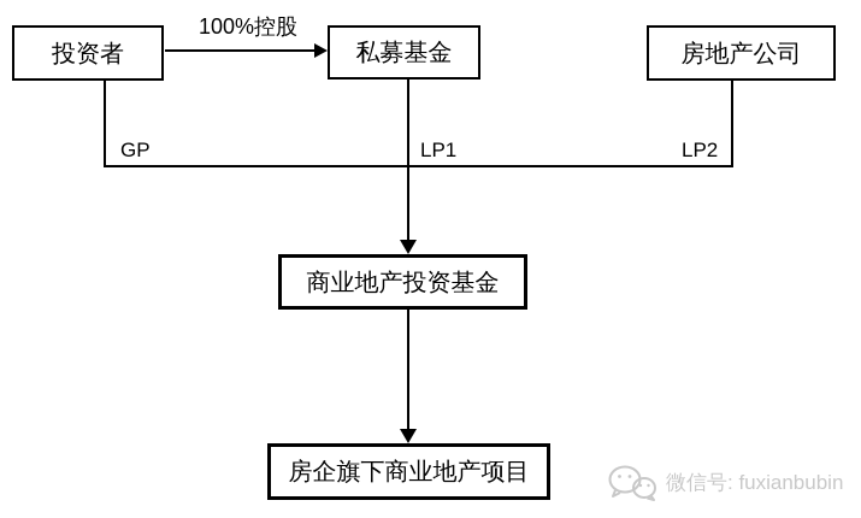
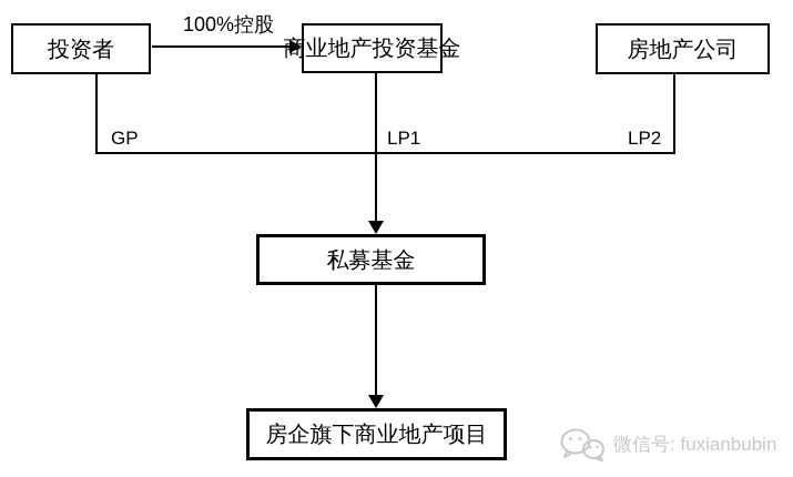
  100%控股
  GP
  LP1
  LP2
  投资者
- 私募基金
+ 商业地产投资基金
  房地产公司
- 商业地产投资基金
+ 私募基金
  房企旗下商业地产项目
  微信号: fuxianbubin
